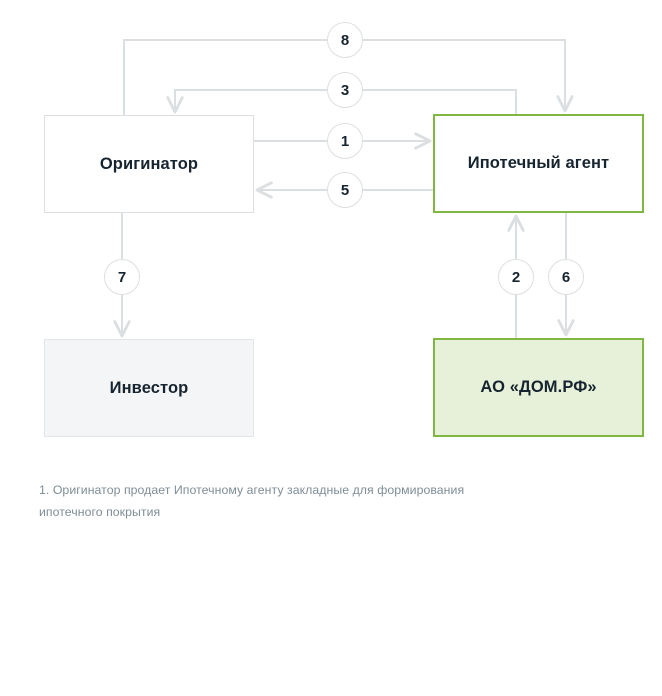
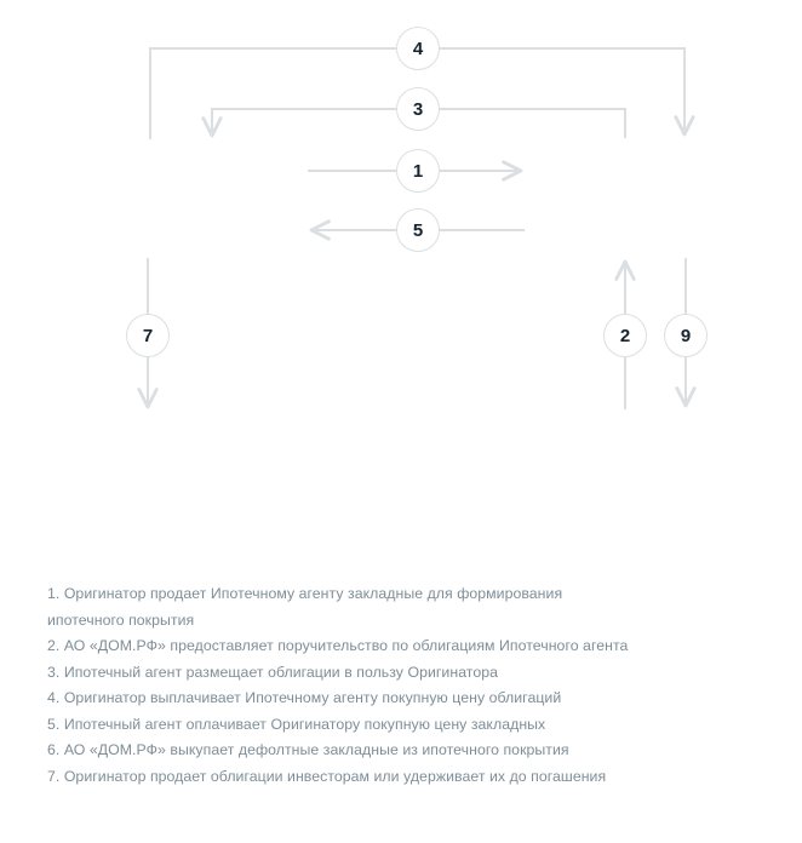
- Оригинатор
- Ипотечный агент
- Инвестор
- АО «ДОМ.РФ»
- 8
+ 4
  3
  1
  5
  2
- 6
+ 9
  7
  1. Оригинатор продает Ипотечному агенту закладные для формирования
  ипотечного покрытия
+ 2. АО «ДОМ.РФ» предоставляет поручительство по облигациям Ипотечного агента
+ 3. Ипотечный агент размещает облигации в пользу Оригинатора
+ 4. Оригинатор выплачивает Ипотечному агенту покупную цену облигаций
+ 5. Ипотечный агент оплачивает Оригинатору покупную цену закладных
+ 6. АО «ДОМ.РФ» выкупает дефолтные закладные из ипотечного покрытия
+ 7. Оригинатор продает облигации инвесторам или удерживает их до погашения
